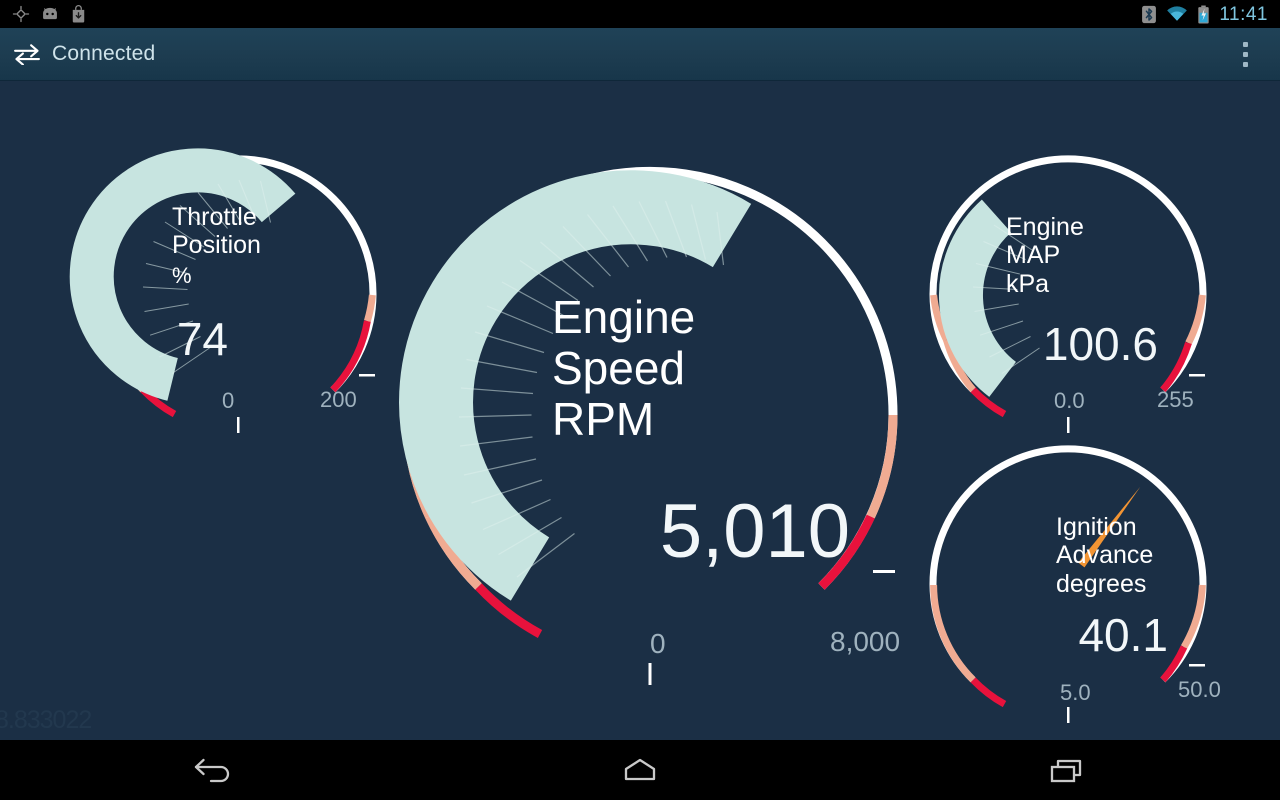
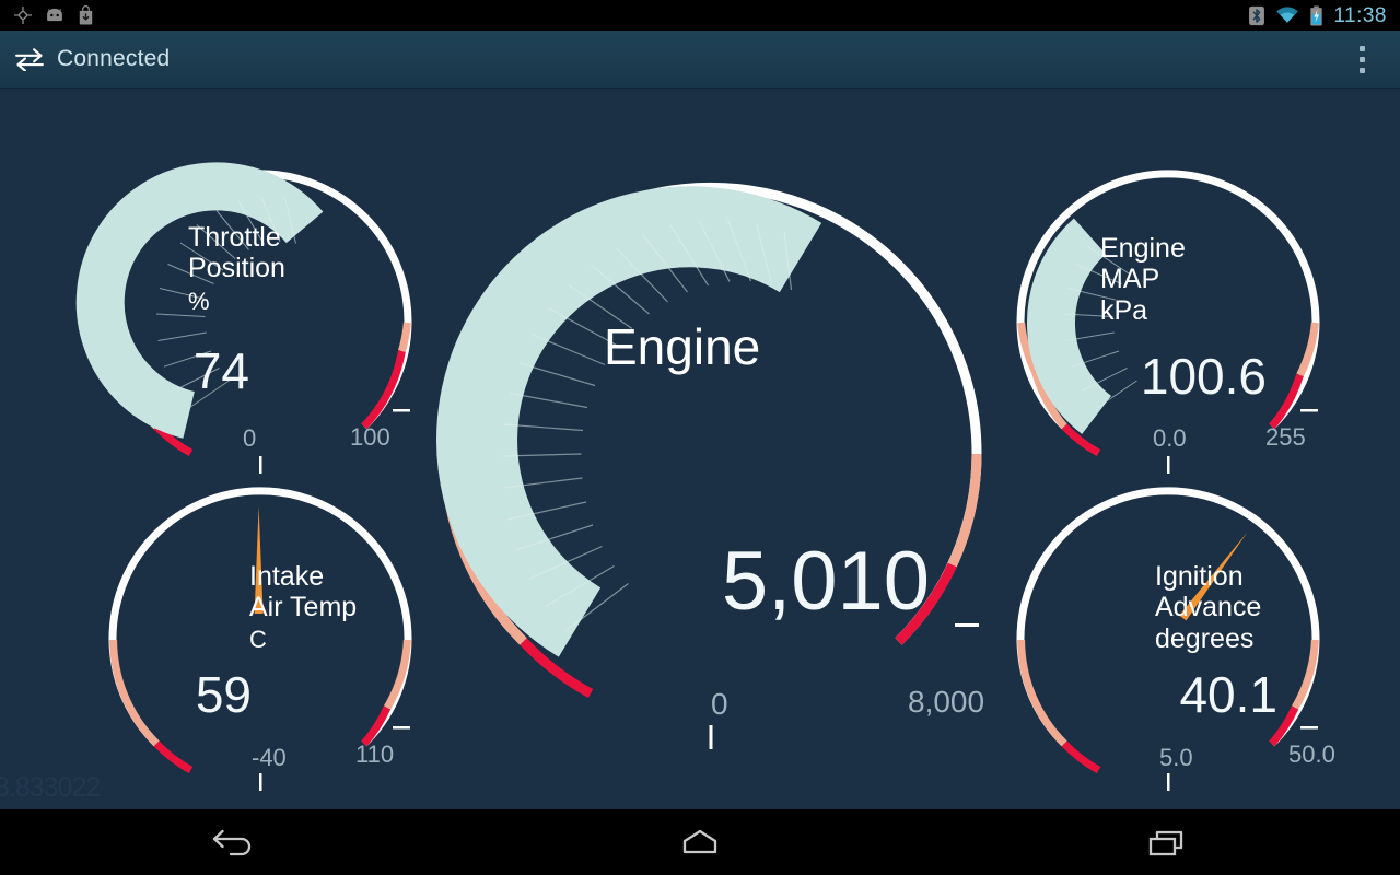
- 11:41
+ 11:38
  Connected
  Throttle
  Position
  %
  74
  0
- 200
+ 100
+ Intake
+ Air Temp
+ C
+ 59
+ -40
+ 110
  Engine
- Speed
- RPM
  5,010
  0
  8,000
  Engine
  MAP
  kPa
  100.6
  0.0
  255
  Ignition
  Advance
  degrees
  40.1
  5.0
  50.0
